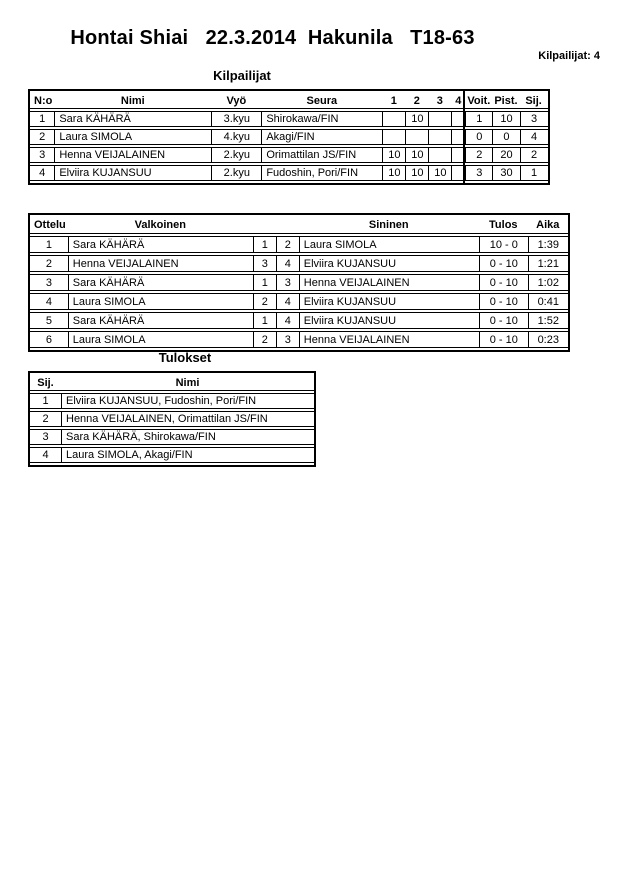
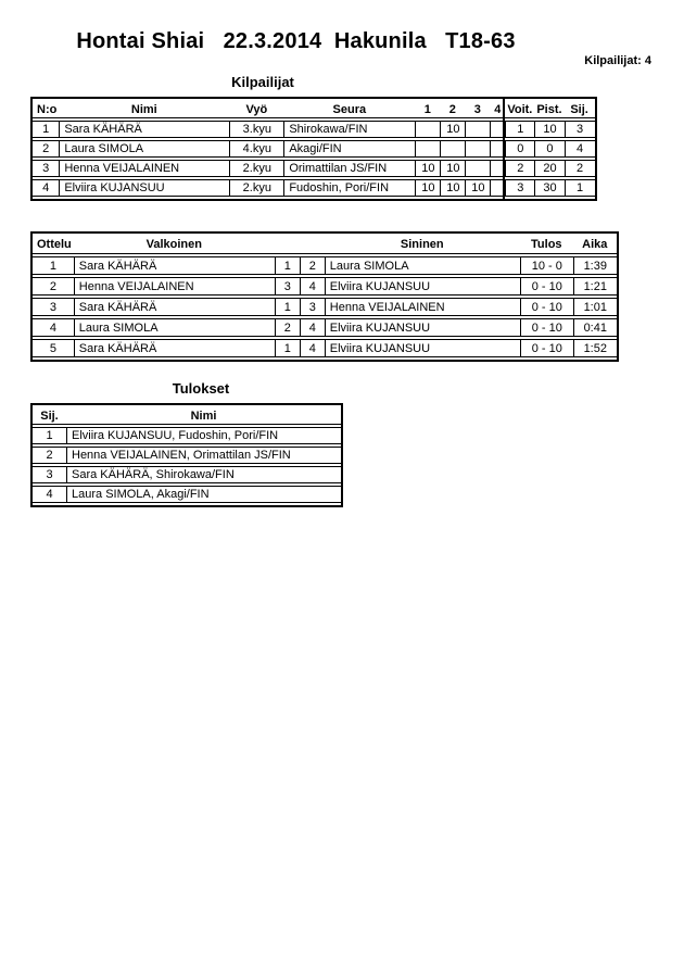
  Hontai Shiai 22.3.2014 Hakunila T18-63
  Kilpailijat: 4
  Kilpailijat
  N:o	Nimi	Vyö	Seura	1	2	3	4	Voit.	Pist.	Sij.
  1	Sara KÄHÄRÄ	3.kyu	Shirokawa/FIN		10			1	10	3
  2	Laura SIMOLA	4.kyu	Akagi/FIN					0	0	4
  3	Henna VEIJALAINEN	2.kyu	Orimattilan JS/FIN	10	10			2	20	2
  4	Elviira KUJANSUU	2.kyu	Fudoshin, Pori/FIN	10	10	10		3	30	1
  Ottelu	Valkoinen			Sininen	Tulos	Aika
  1	Sara KÄHÄRÄ	1	2	Laura SIMOLA	10 - 0	1:39
  2	Henna VEIJALAINEN	3	4	Elviira KUJANSUU	0 - 10	1:21
- 3	Sara KÄHÄRÄ	1	3	Henna VEIJALAINEN	0 - 10	1:02
+ 3	Sara KÄHÄRÄ	1	3	Henna VEIJALAINEN	0 - 10	1:01
  4	Laura SIMOLA	2	4	Elviira KUJANSUU	0 - 10	0:41
  5	Sara KÄHÄRÄ	1	4	Elviira KUJANSUU	0 - 10	1:52
- 6	Laura SIMOLA	2	3	Henna VEIJALAINEN	0 - 10	0:23
  Tulokset
  Sij.	Nimi
  1	Elviira KUJANSUU, Fudoshin, Pori/FIN
  2	Henna VEIJALAINEN, Orimattilan JS/FIN
  3	Sara KÄHÄRÄ, Shirokawa/FIN
  4	Laura SIMOLA, Akagi/FIN
